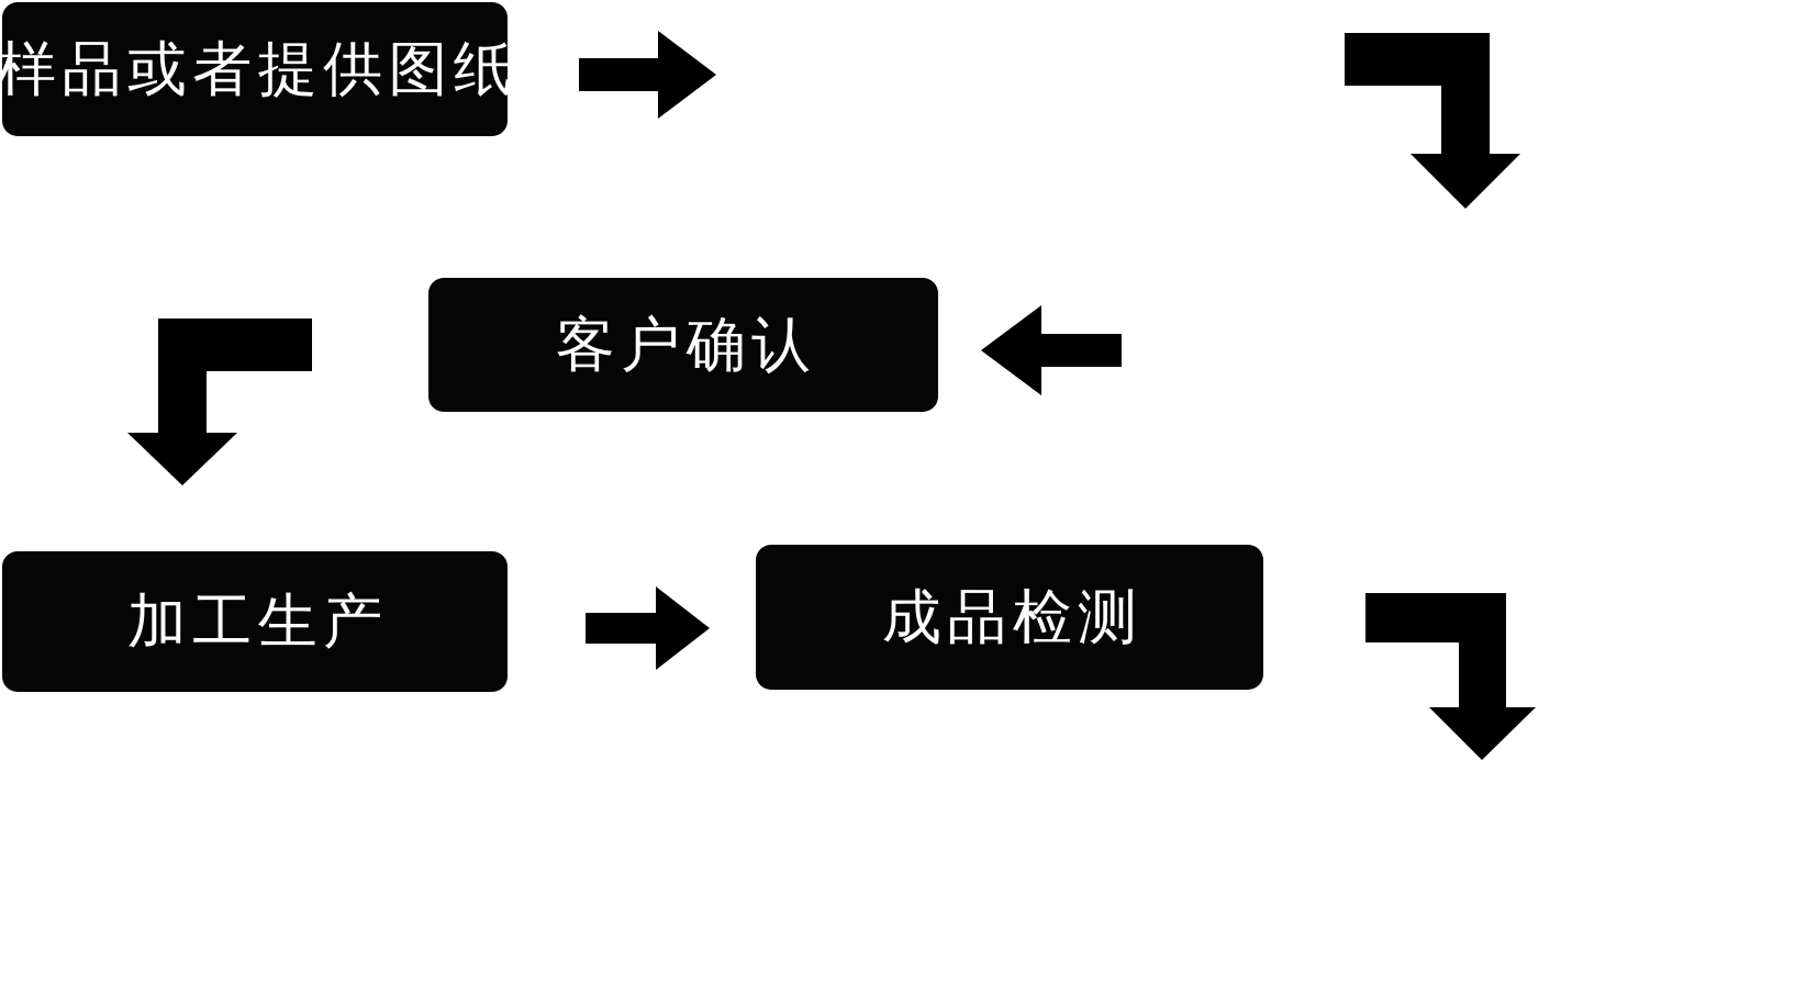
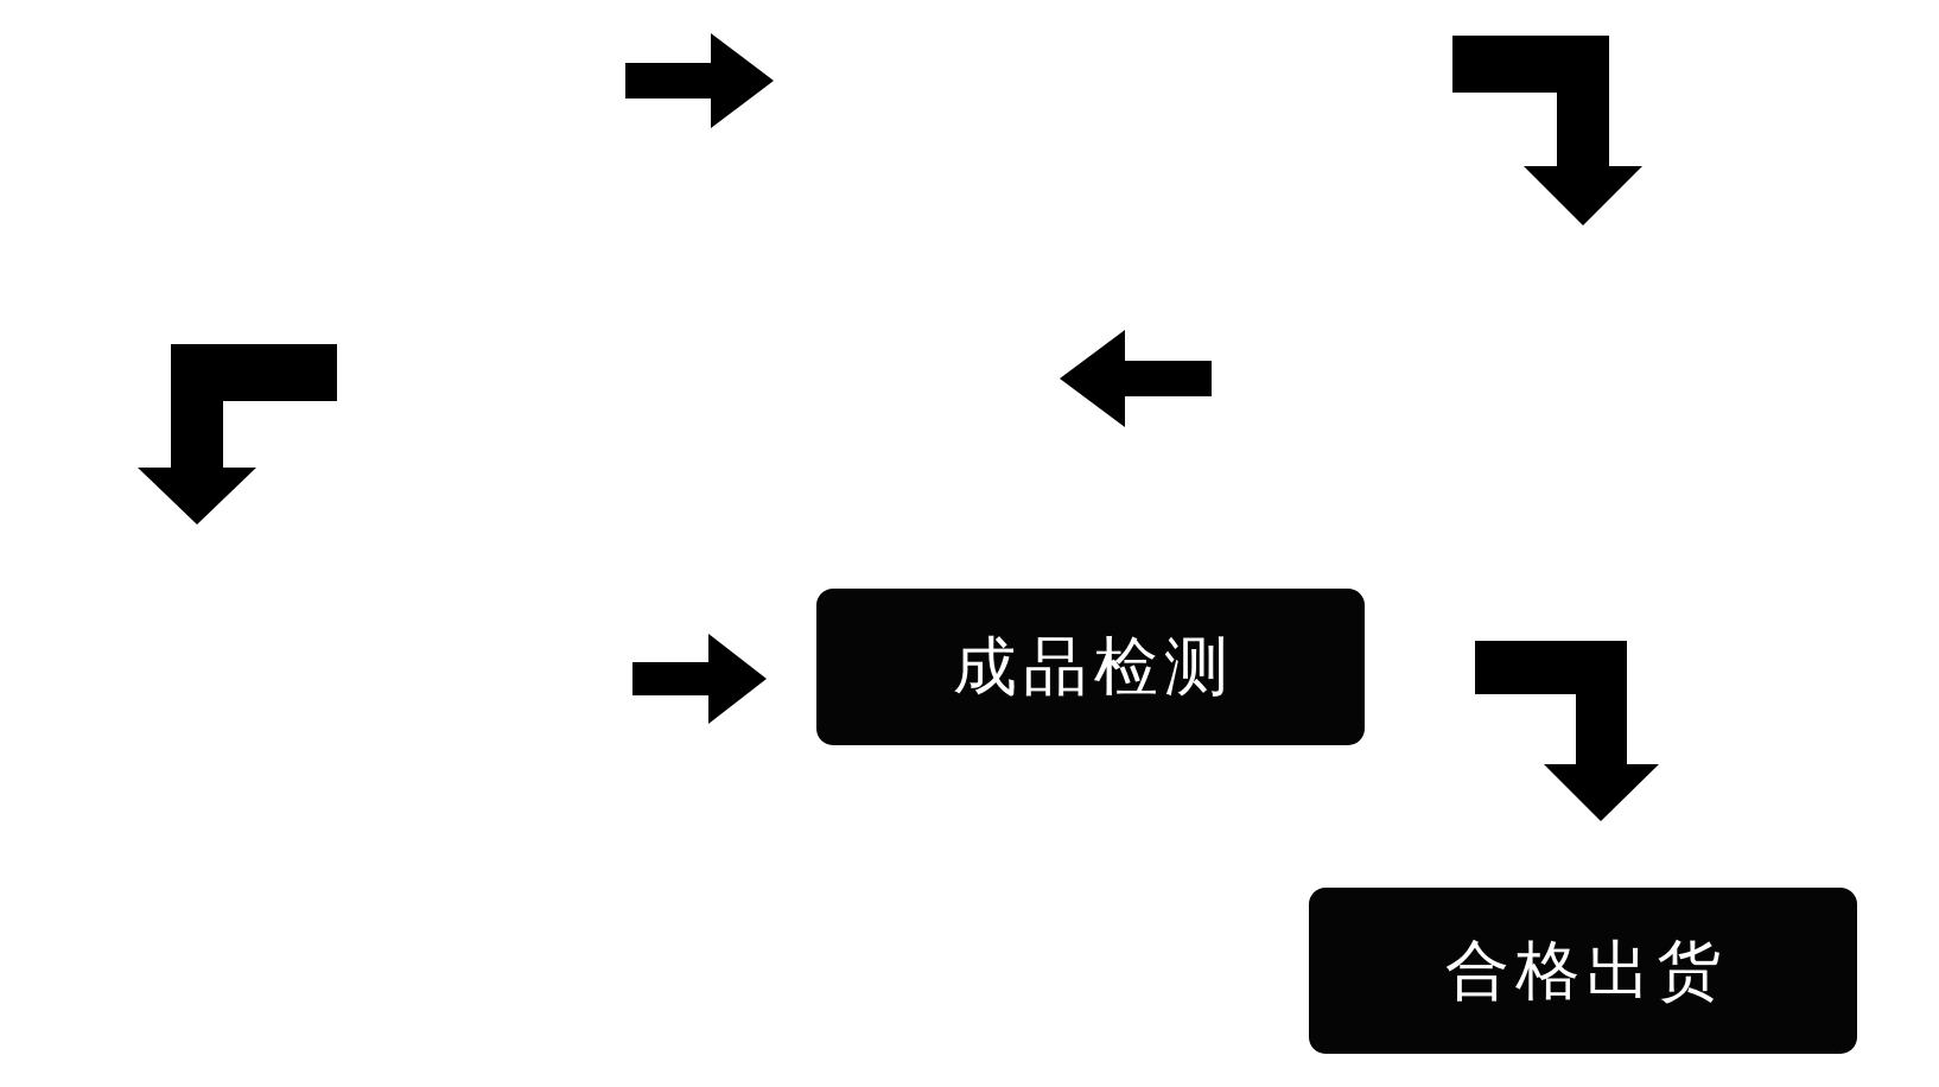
- 样品或者提供图纸
- 客户确认
- 加工生产
  成品检测
+ 合格出货
